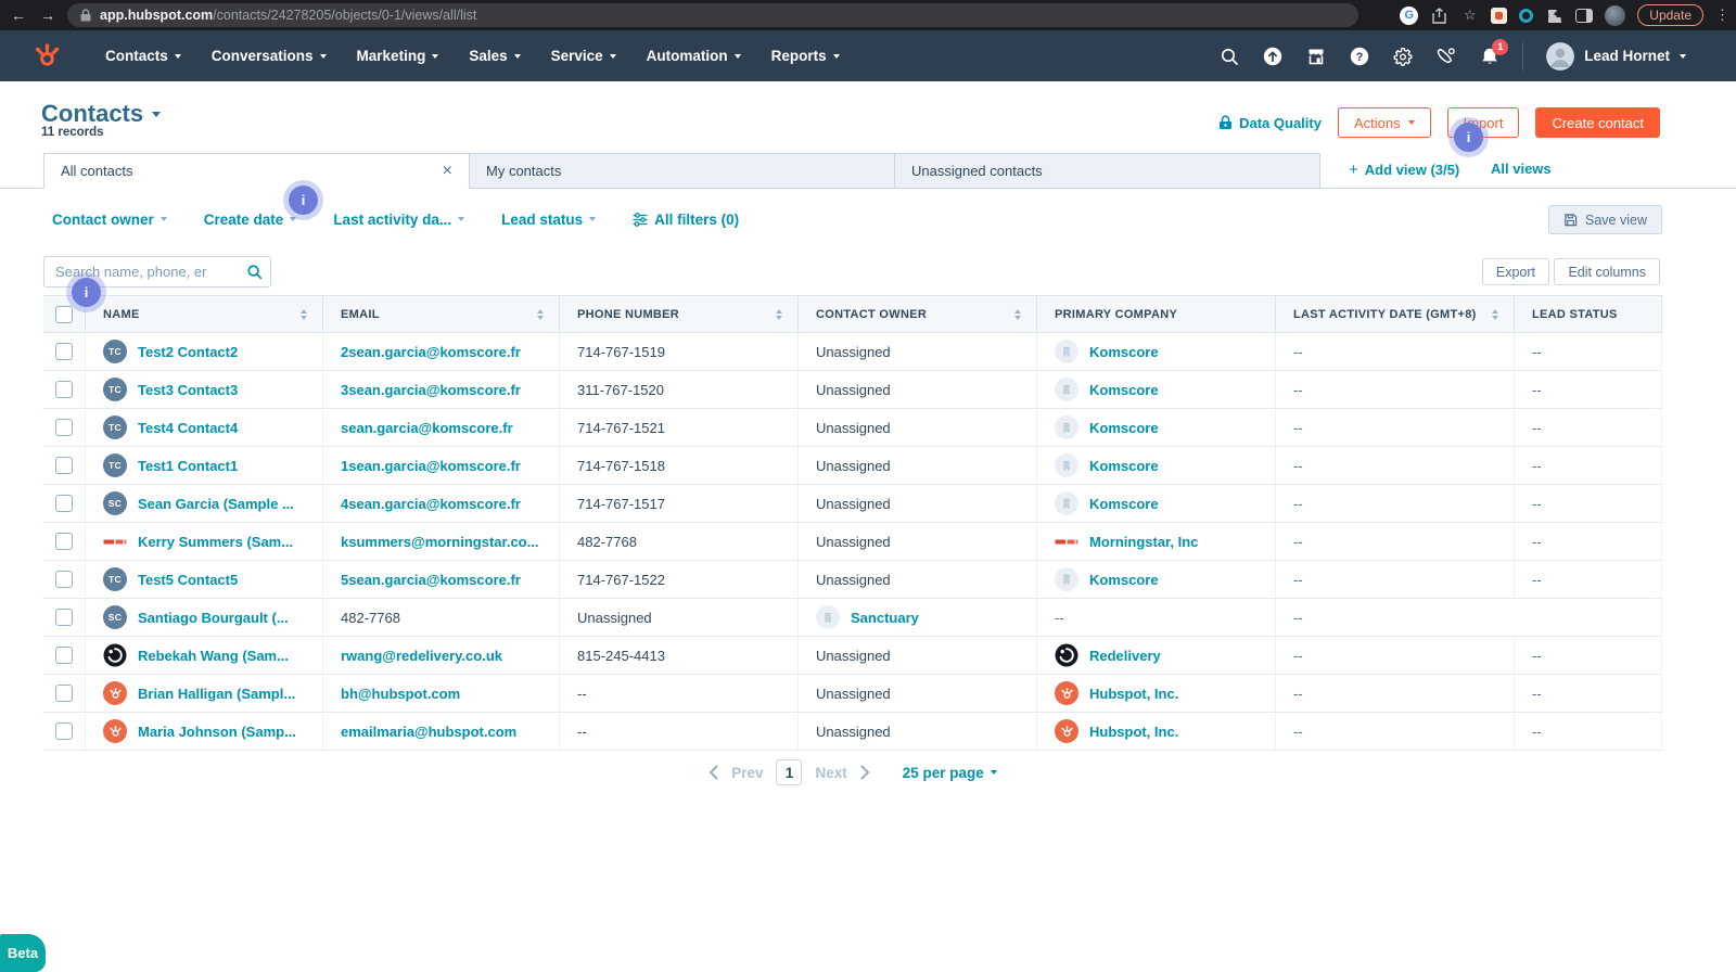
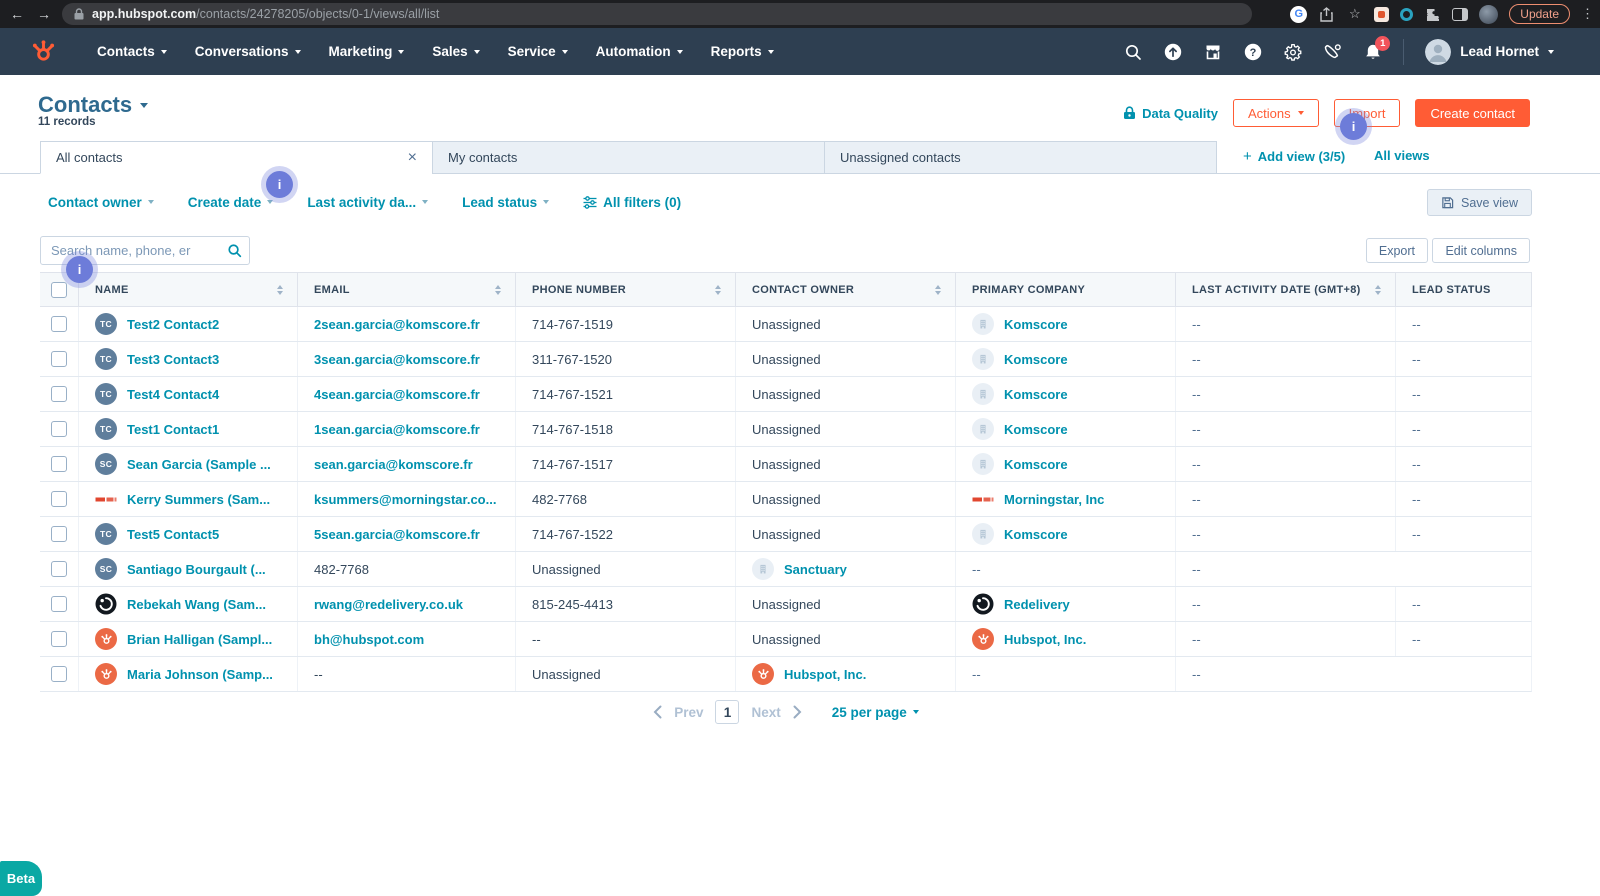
  ←
  →
  app.hubspot.com
  /contacts/24278205/objects/0-1/views/all/list
  G
  ☆
  Update
  ⋮
  Contacts
  Conversations
  Marketing
  Sales
  Service
  Automation
  Reports
  ?
  1
  Lead Hornet
  Contacts
  11 records
  Data Quality
  Actions
  Create contact
  All contacts
  ×
  My contacts
  Unassigned contacts
  +
  Add view (3/5)
  All views
  Contact owner
  Create date
  Last activity da...
  Lead status
  All filters (0)
  Save view
  Search name, phone, er
  Export
  Edit columns
  NAME
  EMAIL
  PHONE NUMBER
  CONTACT OWNER
  PRIMARY COMPANY
  LAST ACTIVITY DATE (GMT+8)
  LEAD STATUS
  TC
  Test2 Contact2
  2sean.garcia@komscore.fr
  714-767-1519
  Unassigned
  Komscore
  --
  --
  TC
  Test3 Contact3
  3sean.garcia@komscore.fr
  311-767-1520
  Unassigned
  Komscore
  --
  --
  TC
  Test4 Contact4
- sean.garcia@komscore.fr
+ 4sean.garcia@komscore.fr
  714-767-1521
  Unassigned
  Komscore
  --
  --
  TC
  Test1 Contact1
  1sean.garcia@komscore.fr
  714-767-1518
  Unassigned
  Komscore
  --
  --
  SC
  Sean Garcia (Sample ...
- 4sean.garcia@komscore.fr
+ sean.garcia@komscore.fr
  714-767-1517
  Unassigned
  Komscore
  --
  --
  Kerry Summers (Sam...
  ksummers@morningstar.co...
  482-7768
  Unassigned
  Morningstar, Inc
  --
  --
  TC
  Test5 Contact5
  5sean.garcia@komscore.fr
  714-767-1522
  Unassigned
  Komscore
  --
  --
  SC
  Santiago Bourgault (...
  482-7768
  Unassigned
  Sanctuary
  --
  --
  Rebekah Wang (Sam...
  rwang@redelivery.co.uk
  815-245-4413
  Unassigned
  Redelivery
  --
  --
  Brian Halligan (Sampl...
  bh@hubspot.com
  --
  Unassigned
  Hubspot, Inc.
  --
  --
  Maria Johnson (Samp...
- emailmaria@hubspot.com
  --
  Unassigned
  Hubspot, Inc.
  --
  --
  Prev
  1
  Next
  25 per page
  i
  i
  i
  Beta
